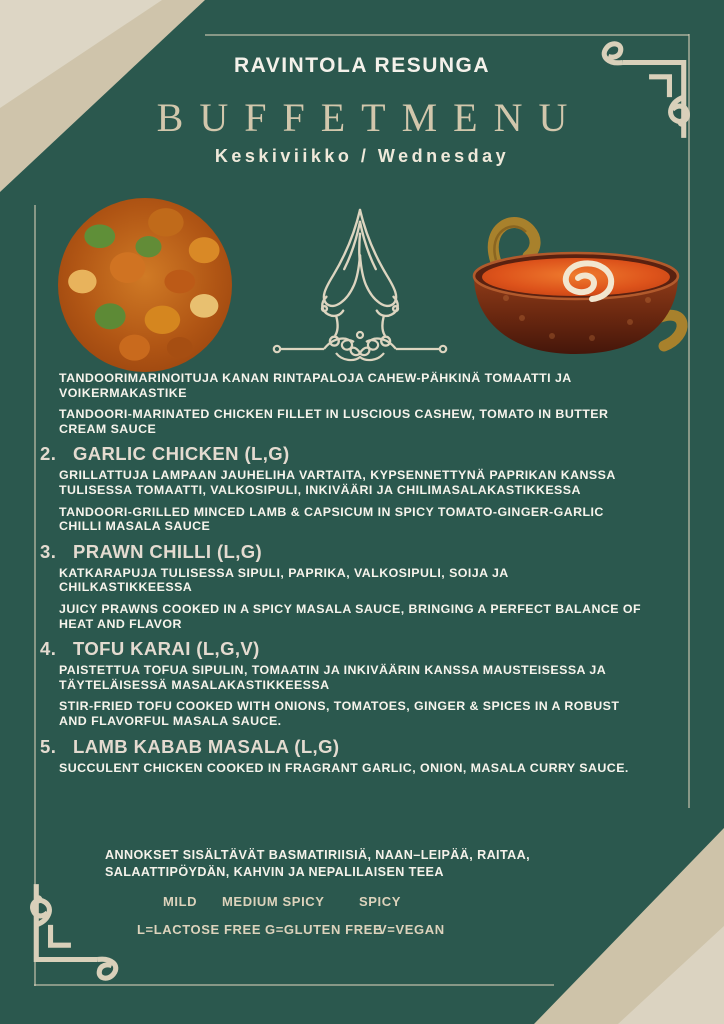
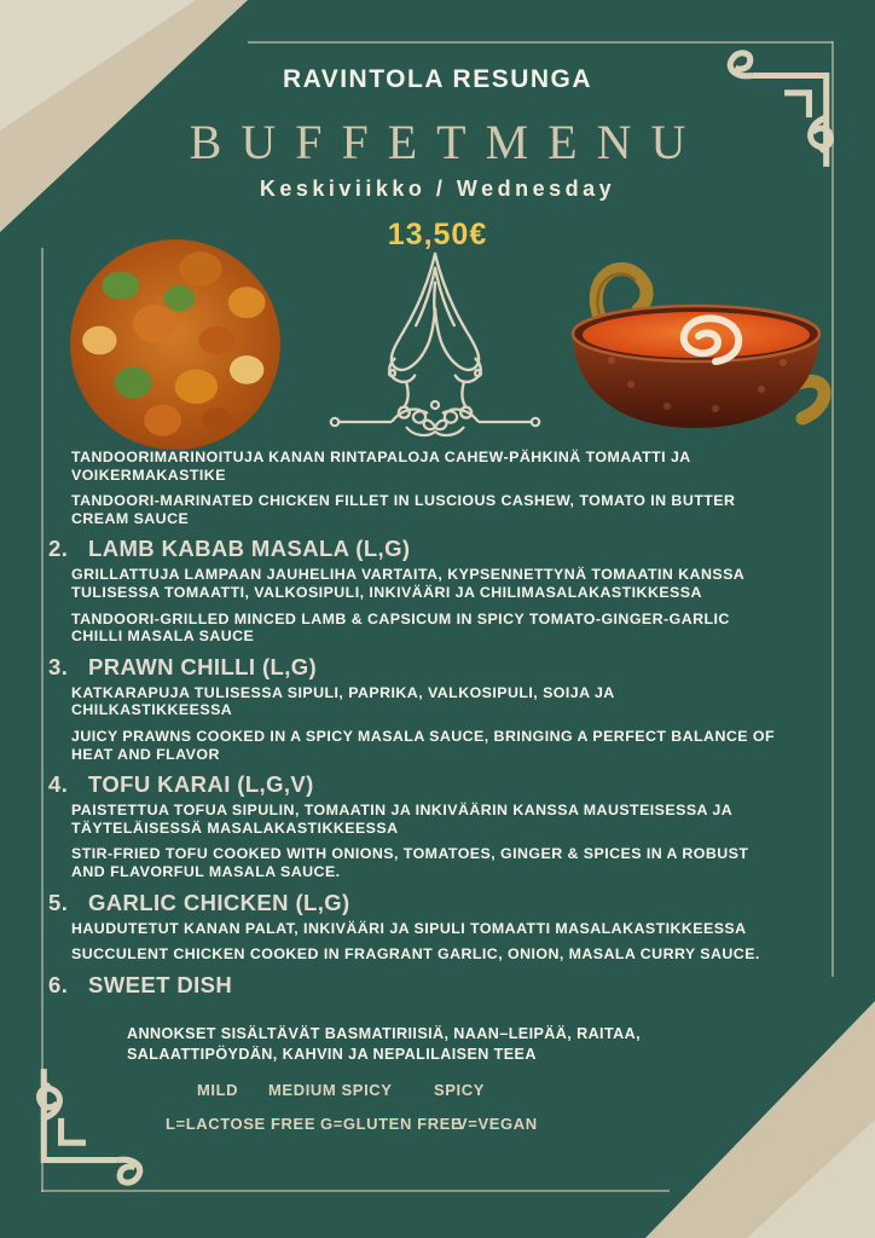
  RAVINTOLA RESUNGA
  BUFFETMENU
  Keskiviikko / Wednesday
+ 13,50€
  TANDOORIMARINOITUJA KANAN RINTAPALOJA CAHEW-PÄHKINÄ TOMAATTI JA VOIKERMAKASTIKE
  TANDOORI-MARINATED CHICKEN FILLET IN LUSCIOUS CASHEW, TOMATO IN BUTTER CREAM SAUCE
  2.
- GARLIC CHICKEN (L,G)
+ LAMB KABAB MASALA (L,G)
- GRILLATTUJA LAMPAAN JAUHELIHA VARTAITA, KYPSENNETTYNÄ PAPRIKAN KANSSA TULISESSA TOMAATTI, VALKOSIPULI, INKIVÄÄRI JA CHILIMASALAKASTIKKESSA
+ GRILLATTUJA LAMPAAN JAUHELIHA VARTAITA, KYPSENNETTYNÄ TOMAATIN KANSSA TULISESSA TOMAATTI, VALKOSIPULI, INKIVÄÄRI JA CHILIMASALAKASTIKKESSA
  TANDOORI-GRILLED MINCED LAMB & CAPSICUM IN SPICY TOMATO-GINGER-GARLIC CHILLI MASALA SAUCE
  3.
  PRAWN CHILLI (L,G)
  KATKARAPUJA TULISESSA SIPULI, PAPRIKA, VALKOSIPULI, SOIJA JA CHILKASTIKKEESSA
  JUICY PRAWNS COOKED IN A SPICY MASALA SAUCE, BRINGING A PERFECT BALANCE OF HEAT AND FLAVOR
  4.
  TOFU KARAI (L,G,V)
  PAISTETTUA TOFUA SIPULIN, TOMAATIN JA INKIVÄÄRIN KANSSA MAUSTEISESSA JA TÄYTELÄISESSÄ MASALAKASTIKKEESSA
  STIR-FRIED TOFU COOKED WITH ONIONS, TOMATOES, GINGER & SPICES IN A ROBUST AND FLAVORFUL MASALA SAUCE.
  5.
- LAMB KABAB MASALA (L,G)
+ GARLIC CHICKEN (L,G)
+ HAUDUTETUT KANAN PALAT, INKIVÄÄRI JA SIPULI TOMAATTI MASALAKASTIKKEESSA
  SUCCULENT CHICKEN COOKED IN FRAGRANT GARLIC, ONION, MASALA CURRY SAUCE.
+ 6.
+ SWEET DISH
  ANNOKSET SISÄLTÄVÄT BASMATIRIISIÄ, NAAN–LEIPÄÄ, RAITAA, SALAATTIPÖYDÄN, KAHVIN JA NEPALILAISEN TEEA
  MILD
  MEDIUM SPICY
  SPICY
  L=LACTOSE FREE
  G=GLUTEN FREE
  V=VEGAN
